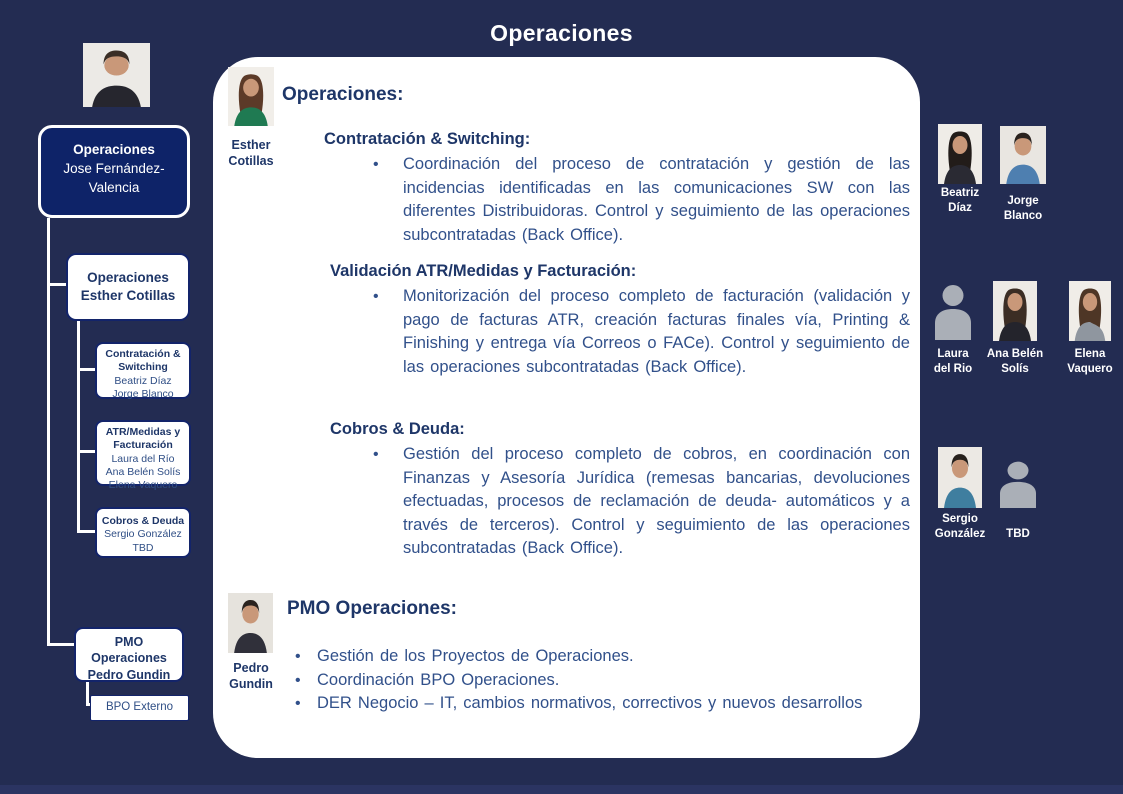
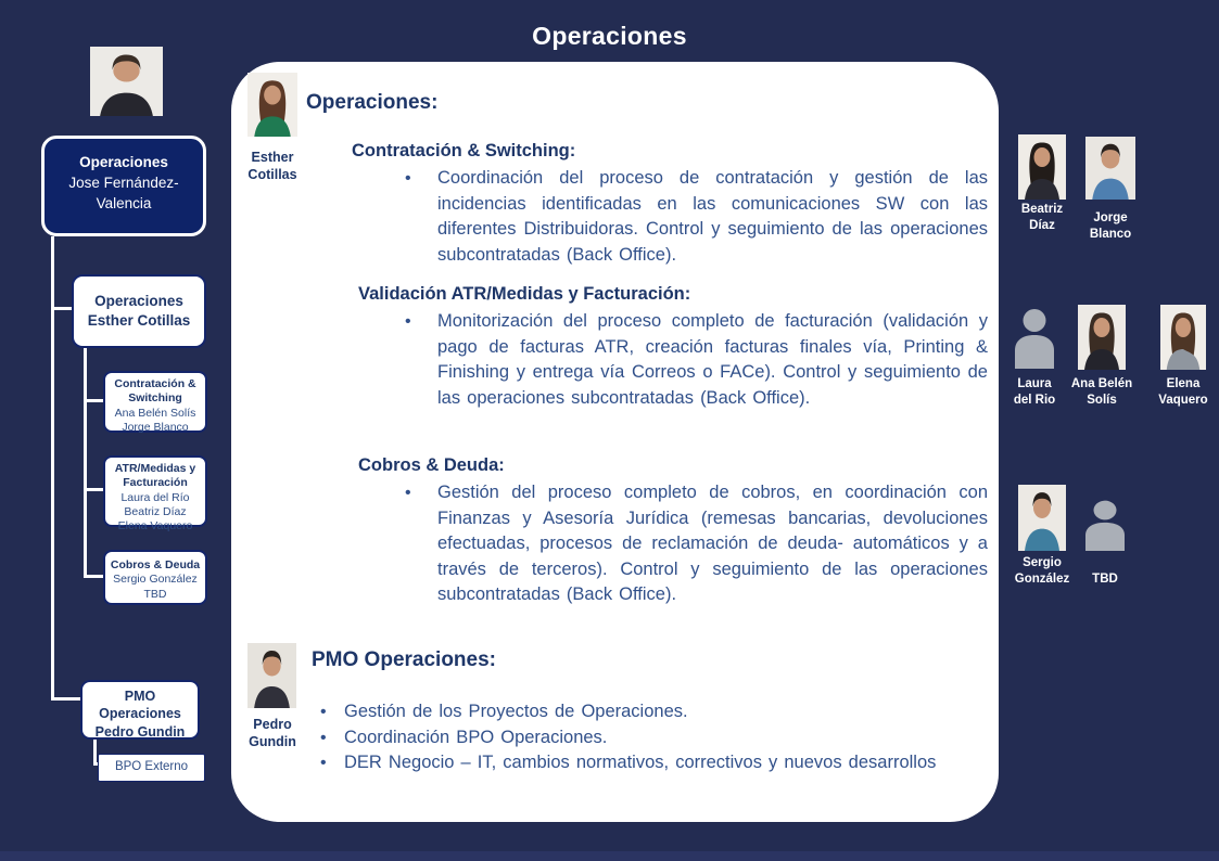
  Operaciones
  Operaciones
  Jose Fernández-
  Valencia
  Operaciones
  Esther Cotillas
  Contratación &
  Switching
- Beatriz Díaz
+ Ana Belén Solís
  Jorge Blanco
  ATR/Medidas y
  Facturación
  Laura del Río
- Ana Belén Solís
+ Beatriz Díaz
  Elena Vaquero
  Cobros & Deuda
  Sergio González
  TBD
  PMO
  Operaciones
  Pedro Gundin
  BPO Externo
  Esther
  Cotillas
  Operaciones:
  Contratación & Switching:
  •
  Coordinación del proceso de contratación y gestión de las incidencias identificadas en las comunicaciones SW con las diferentes Distribuidoras. Control y seguimiento de las operaciones subcontratadas (Back Office).
  Validación ATR/Medidas y Facturación:
  •
  Monitorización del proceso completo de facturación (validación y pago de facturas ATR, creación facturas finales vía, Printing & Finishing y entrega vía Correos o FACe). Control y seguimiento de las operaciones subcontratadas (Back Office).
  Cobros & Deuda:
  •
  Gestión del proceso completo de cobros, en coordinación con Finanzas y Asesoría Jurídica (remesas bancarias, devoluciones efectuadas, procesos de reclamación de deuda- automáticos y a través de terceros). Control y seguimiento de las operaciones subcontratadas (Back Office).
  Pedro
  Gundin
  PMO Operaciones:
  •
  Gestión de los Proyectos de Operaciones.
  •
  Coordinación BPO Operaciones.
  •
  DER Negocio – IT, cambios normativos, correctivos y nuevos desarrollos
  Beatriz
  Díaz
  Jorge
  Blanco
  Laura
  del Rio
  Ana Belén
  Solís
  Elena
  Vaquero
  Sergio
  González
  TBD
